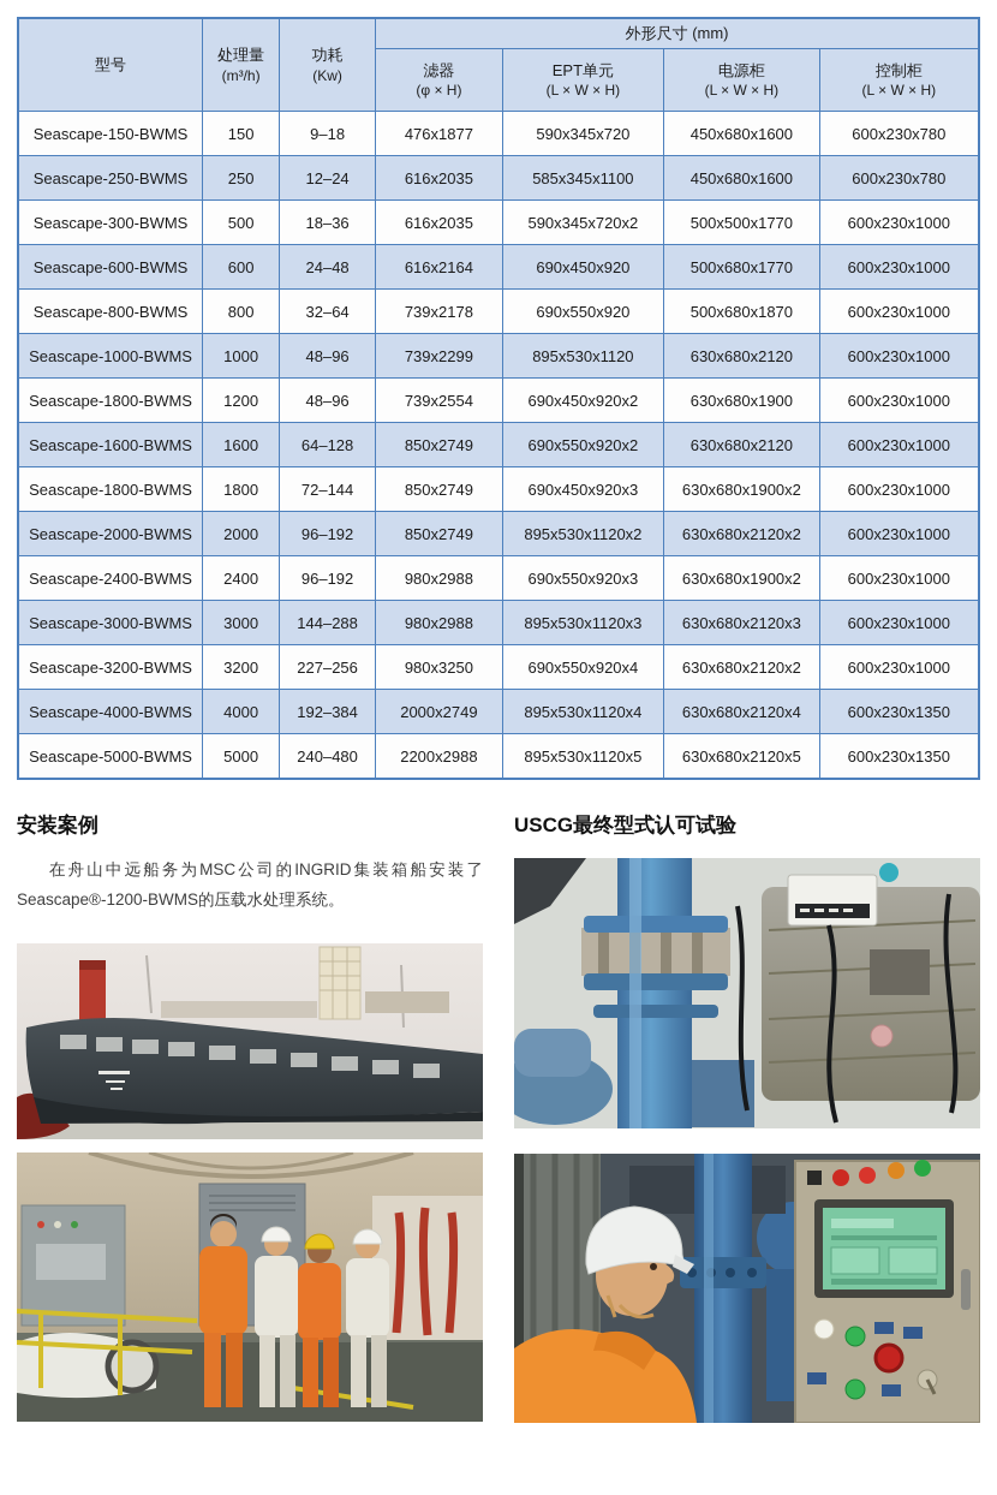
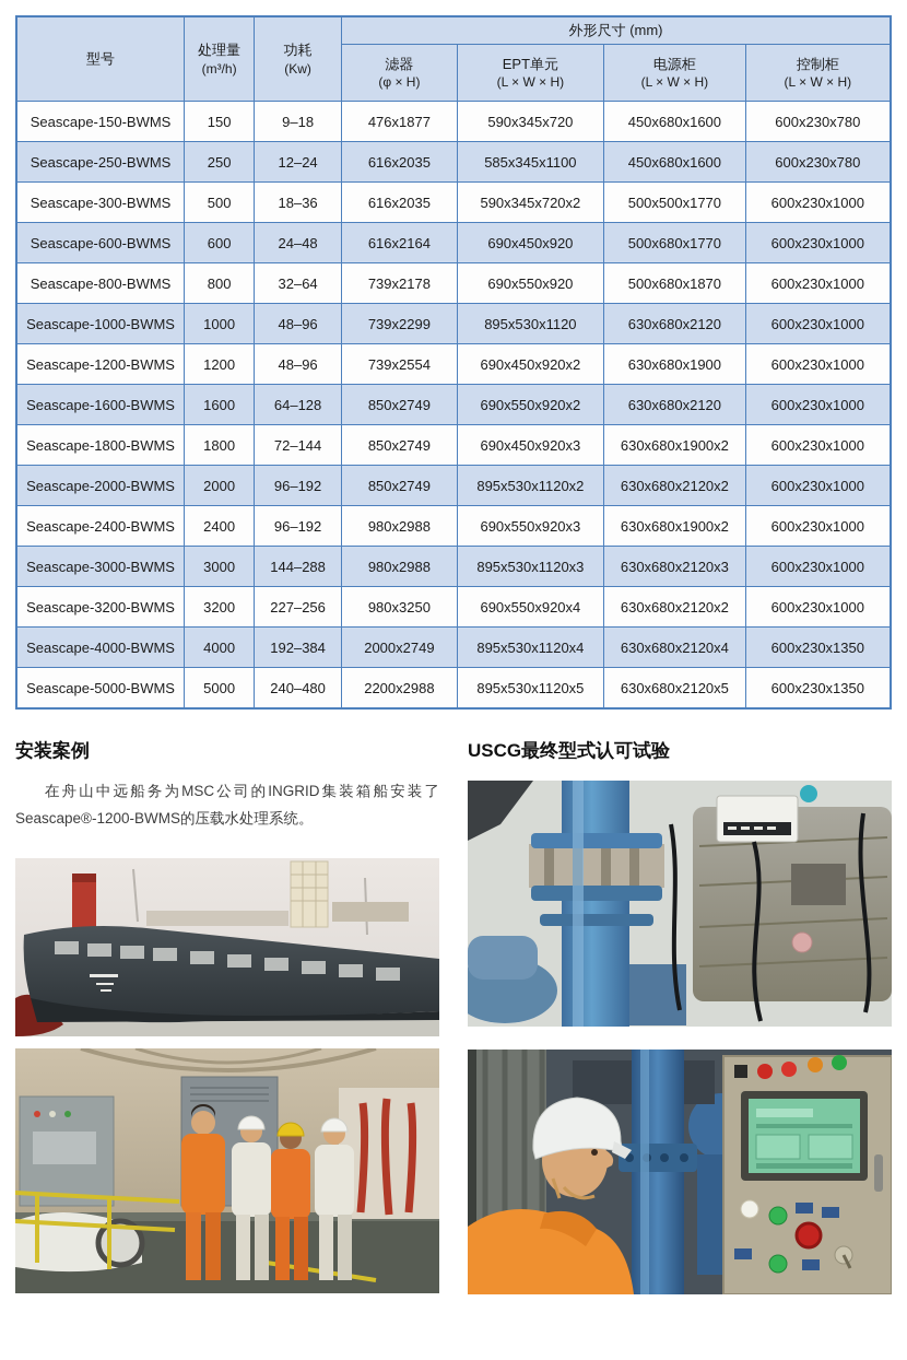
  型号	处理量 (m³/h)	功耗 (Kw)	外形尺寸 (mm)
  滤器 (φ × H)	EPT单元 (L × W × H)	电源柜 (L × W × H)	控制柜 (L × W × H)
  Seascape-150-BWMS	150	9–18	476x1877	590x345x720	450x680x1600	600x230x780
  Seascape-250-BWMS	250	12–24	616x2035	585x345x1100	450x680x1600	600x230x780
  Seascape-300-BWMS	500	18–36	616x2035	590x345x720x2	500x500x1770	600x230x1000
  Seascape-600-BWMS	600	24–48	616x2164	690x450x920	500x680x1770	600x230x1000
  Seascape-800-BWMS	800	32–64	739x2178	690x550x920	500x680x1870	600x230x1000
  Seascape-1000-BWMS	1000	48–96	739x2299	895x530x1120	630x680x2120	600x230x1000
- Seascape-1800-BWMS	1200	48–96	739x2554	690x450x920x2	630x680x1900	600x230x1000
+ Seascape-1200-BWMS	1200	48–96	739x2554	690x450x920x2	630x680x1900	600x230x1000
  Seascape-1600-BWMS	1600	64–128	850x2749	690x550x920x2	630x680x2120	600x230x1000
  Seascape-1800-BWMS	1800	72–144	850x2749	690x450x920x3	630x680x1900x2	600x230x1000
  Seascape-2000-BWMS	2000	96–192	850x2749	895x530x1120x2	630x680x2120x2	600x230x1000
  Seascape-2400-BWMS	2400	96–192	980x2988	690x550x920x3	630x680x1900x2	600x230x1000
  Seascape-3000-BWMS	3000	144–288	980x2988	895x530x1120x3	630x680x2120x3	600x230x1000
  Seascape-3200-BWMS	3200	227–256	980x3250	690x550x920x4	630x680x2120x2	600x230x1000
  Seascape-4000-BWMS	4000	192–384	2000x2749	895x530x1120x4	630x680x2120x4	600x230x1350
  Seascape-5000-BWMS	5000	240–480	2200x2988	895x530x1120x5	630x680x2120x5	600x230x1350
  安装案例
  在舟山中远船务为MSC公司的INGRID集装箱船安装了Seascape®-1200-BWMS的压载水处理系统。
  USCG最终型式认可试验
